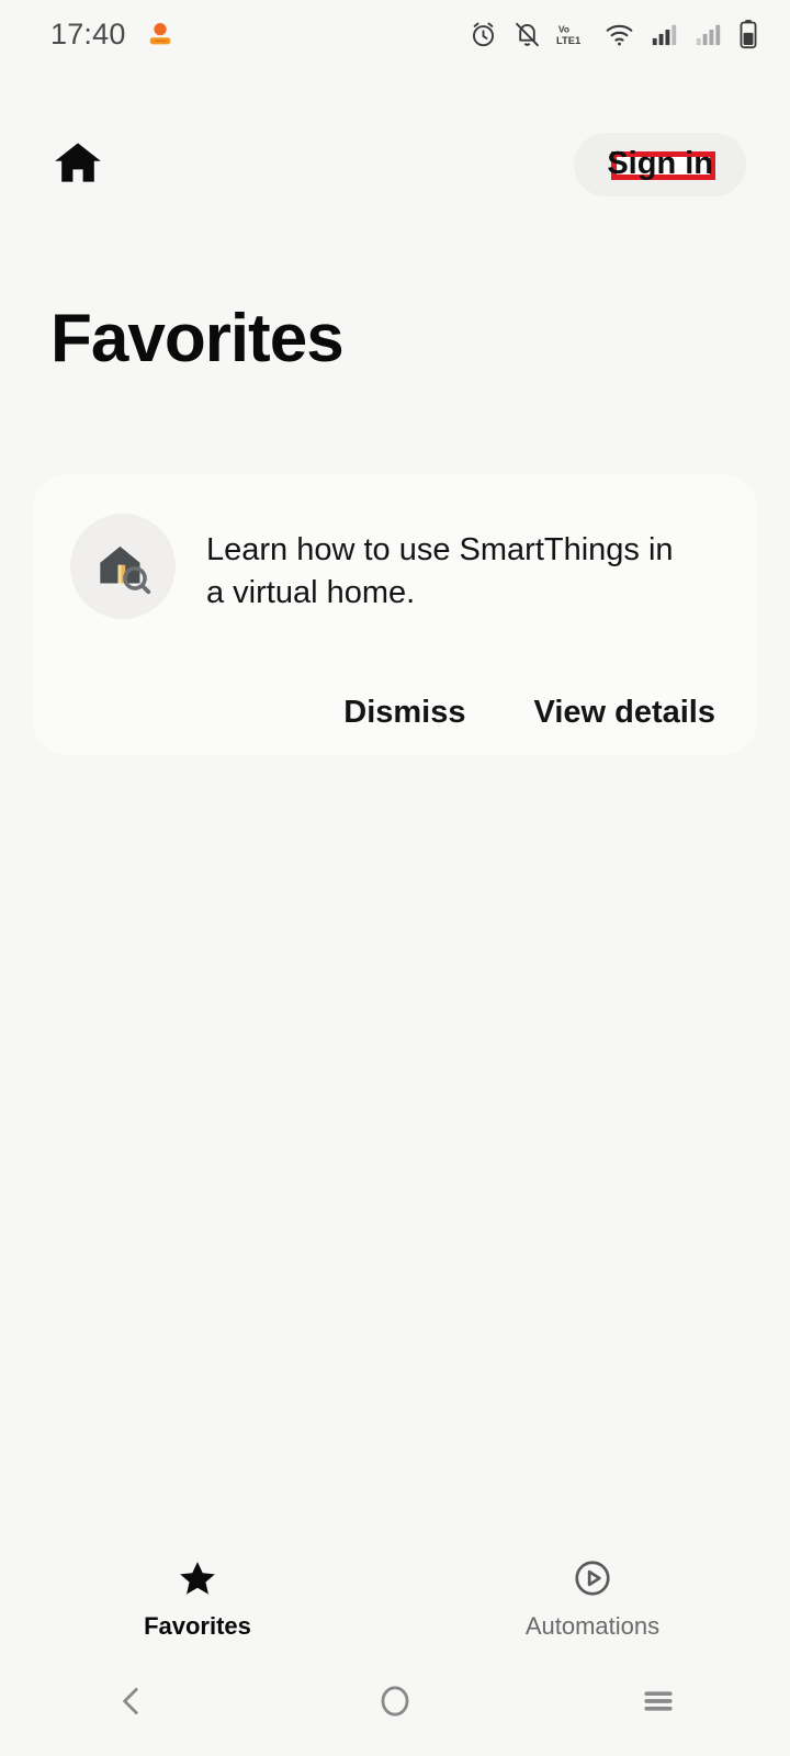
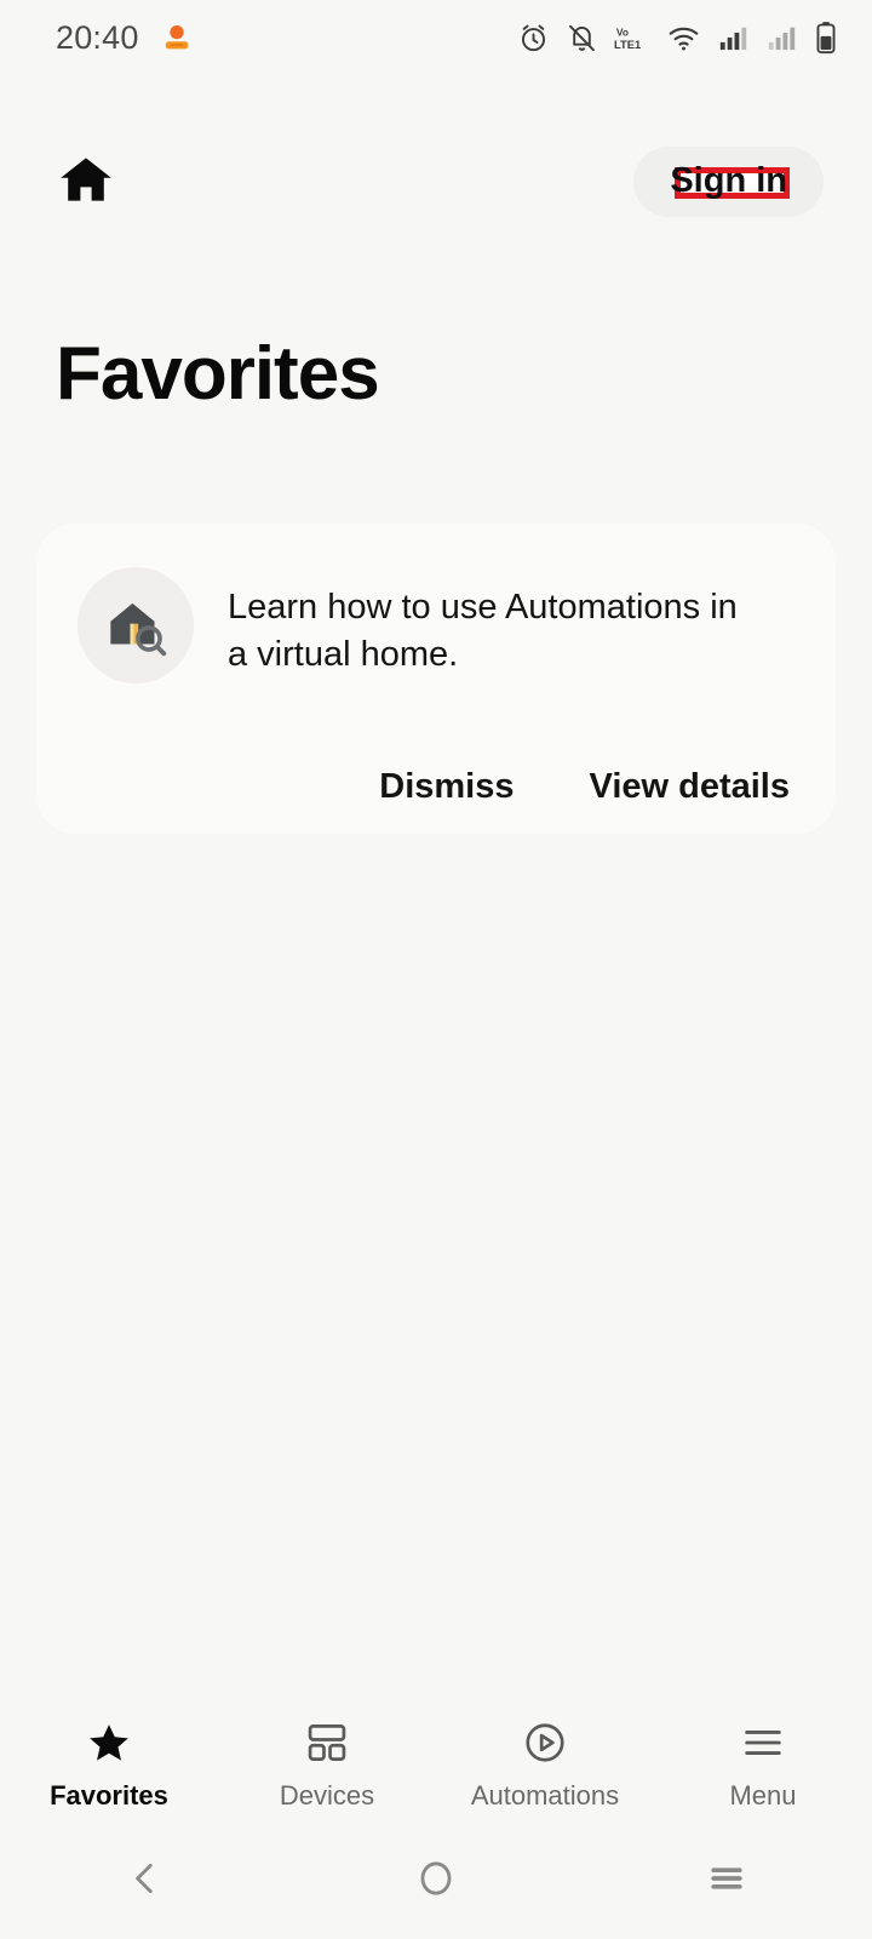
- 17:40
+ 20:40
  Vo
  LTE1
  Sign in
  Favorites
- Learn how to use SmartThings in a virtual home.
+ Learn how to use Automations in a virtual home.
  Dismiss
  View details
  Favorites
+ Devices
  Automations
+ Menu
